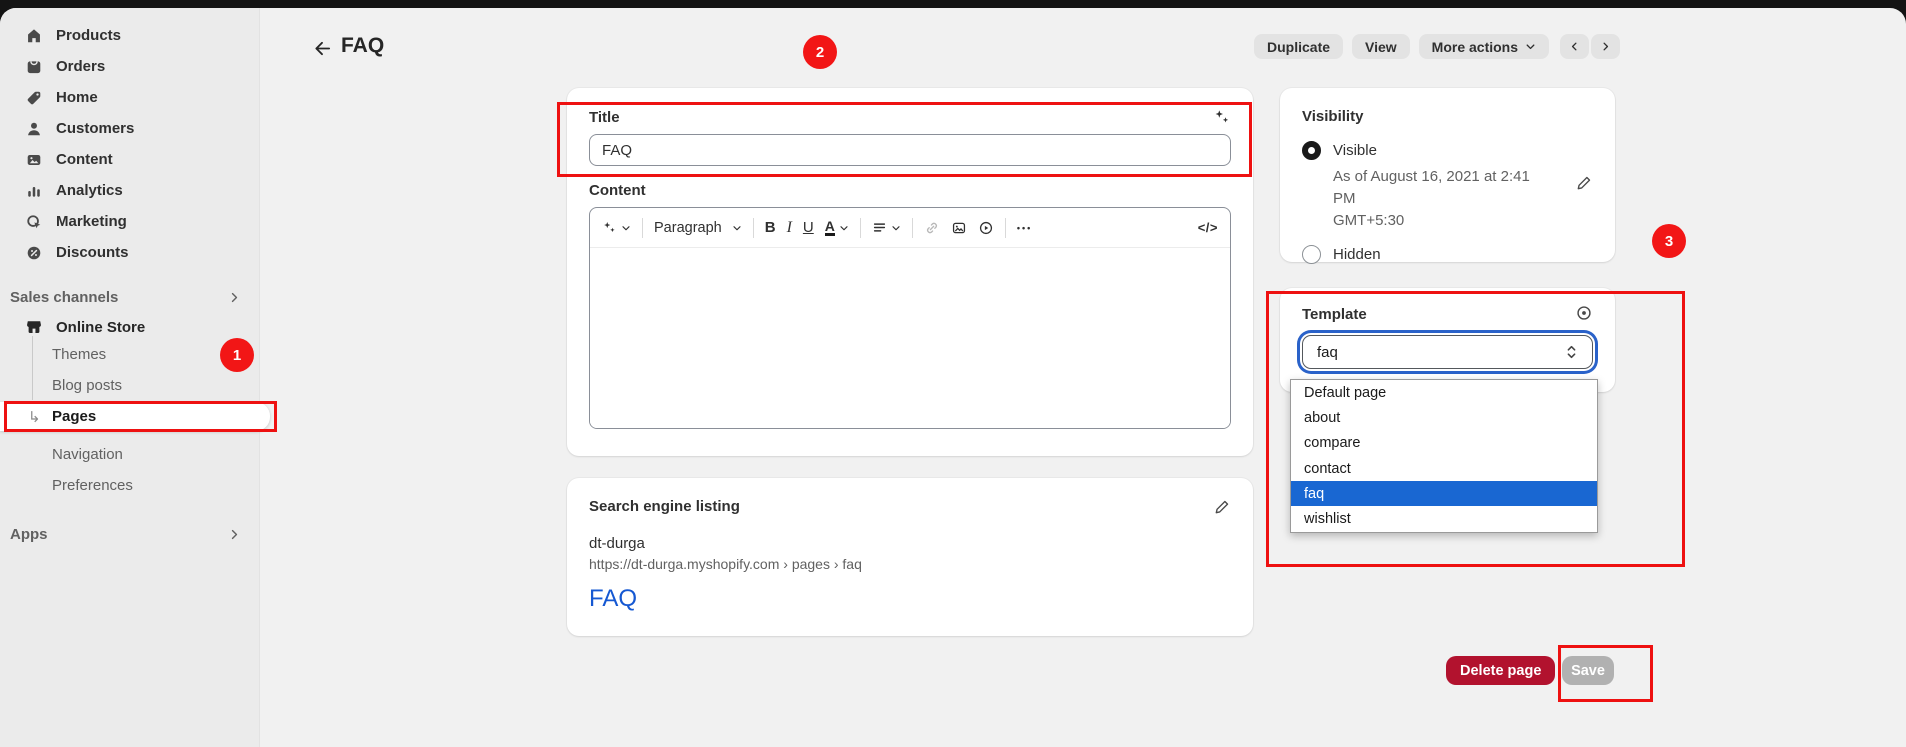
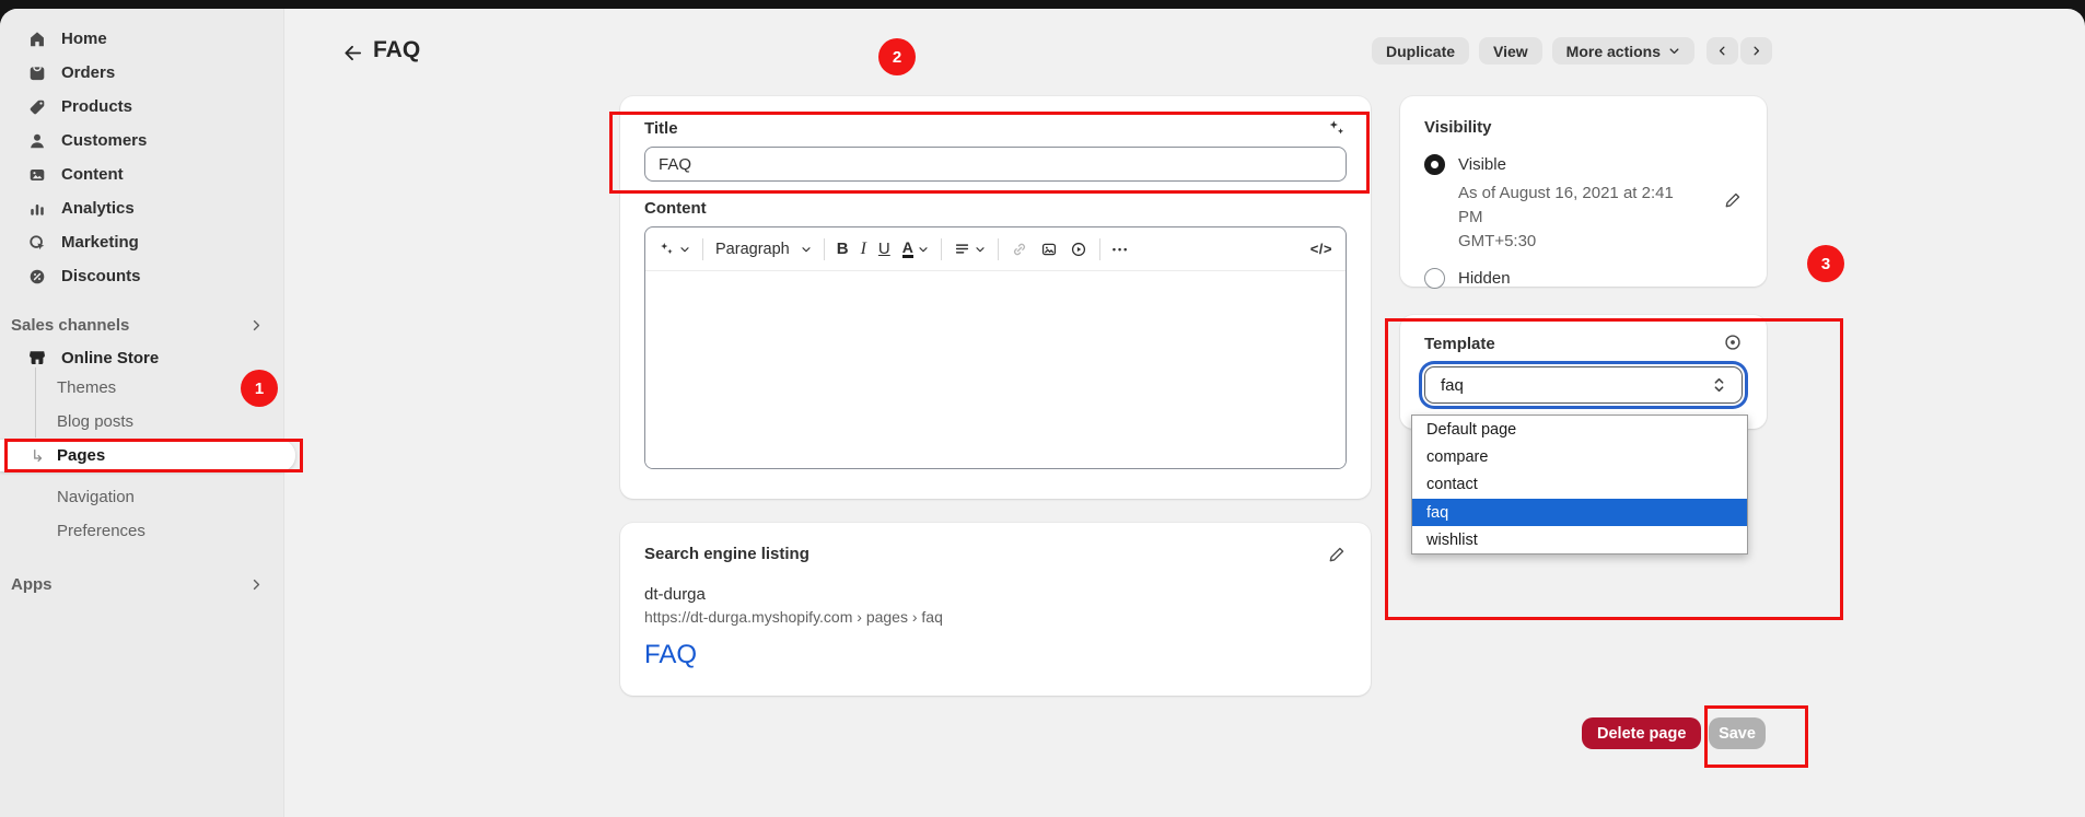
- Products
+ Home
  Orders
- Home
+ Products
  Customers
  Content
  Analytics
  Marketing
  Discounts
  Sales channels
  Online Store
  Themes
  Blog posts
  ↳
  Pages
  Navigation
  Preferences
  Apps
  FAQ
  Duplicate
  View
  More actions
  Title
  FAQ
  Content
  Paragraph
  B
  I
  U
  A
  •••
  </>
  Search engine listing
  dt-durga
  https://dt-durga.myshopify.com › pages › faq
  FAQ
  Visibility
  Visible
  As of August 16, 2021 at 2:41 PM
  GMT+5:30
  Hidden
  Template
  faq
  Default page
- about
  compare
  contact
  faq
  wishlist
  Delete page
  Save
  1
  2
  3
